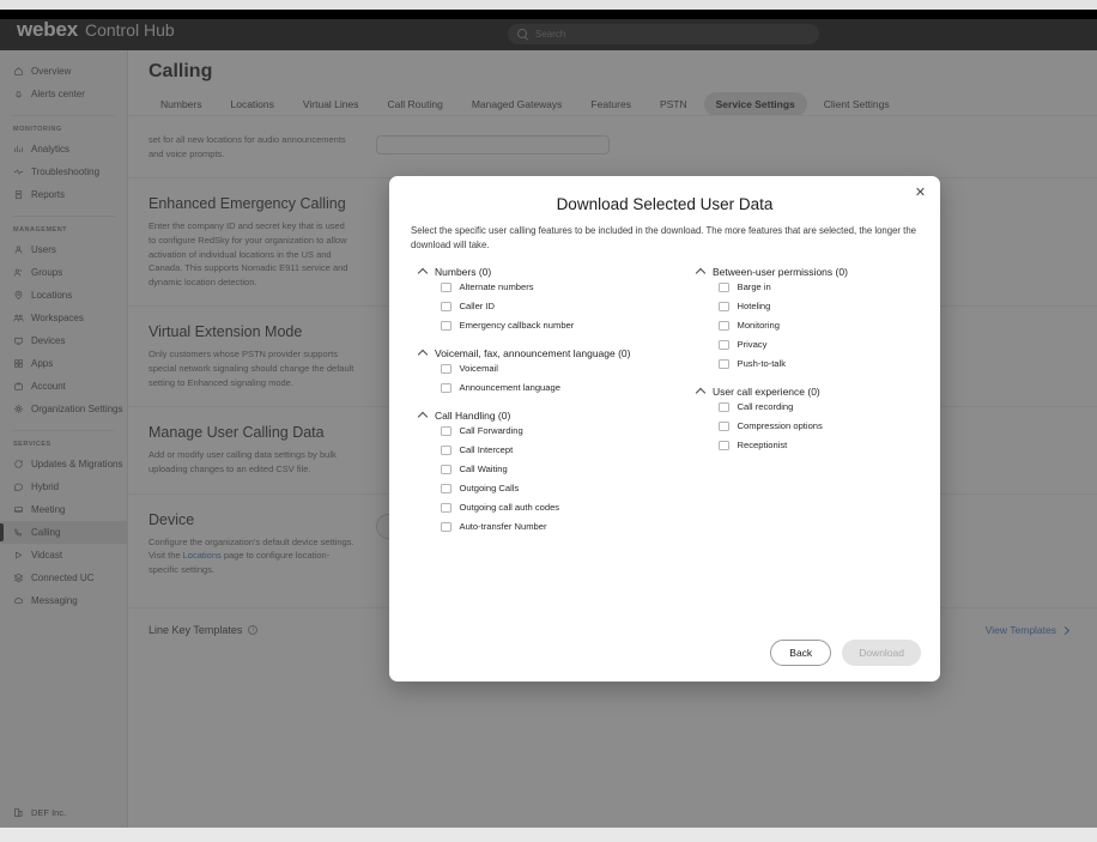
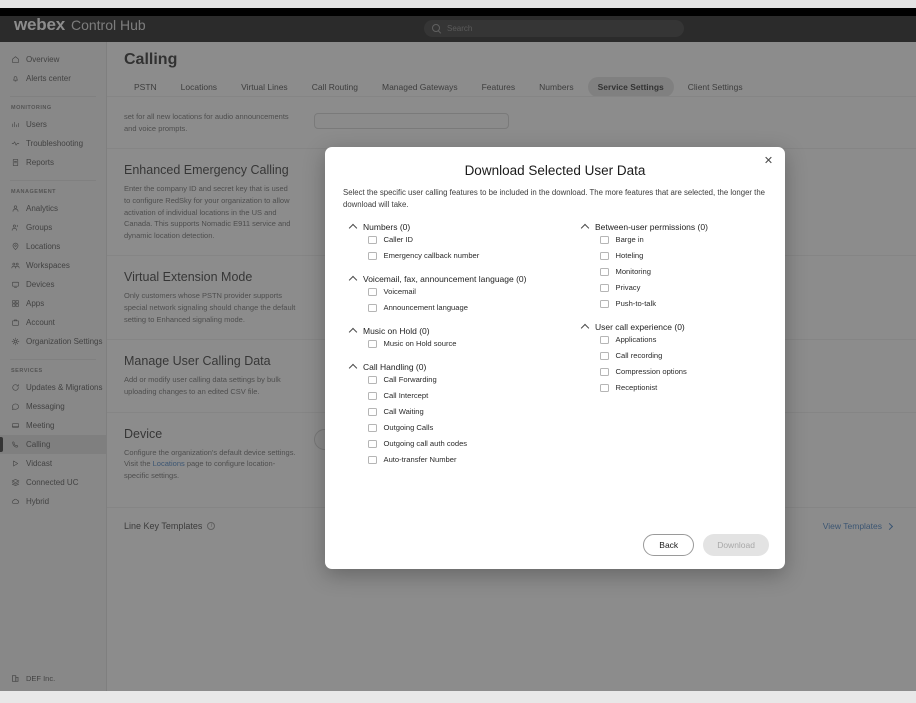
  webex
  Control Hub
  Search
  Overview
  Alerts center
- Analytics
+ Users
  Troubleshooting
  Reports
- Users
+ Analytics
  Groups
  Locations
  Workspaces
  Devices
  Apps
  Account
  Organization Settings
  Updates & Migrations
- Hybrid
+ Messaging
  Meeting
  Calling
  Vidcast
  Connected UC
- Messaging
+ Hybrid
  DEF Inc.
  Calling
- Numbers
+ PSTN
  Locations
  Virtual Lines
  Call Routing
  Managed Gateways
  Features
- PSTN
+ Numbers
  Service Settings
  Client Settings
  set for all new locations for audio announcements and voice prompts.
  Enhanced Emergency Calling
  Enter the company ID and secret key that is used to configure RedSky for your organization to allow activation of individual locations in the US and Canada. This supports Nomadic E911 service and dynamic location detection.
  Virtual Extension Mode
  Only customers whose PSTN provider supports special network signaling should change the default setting to Enhanced signaling mode.
  Manage User Calling Data
  Add or modify user calling data settings by bulk uploading changes to an edited CSV file.
  Device
  Configure the organization's default device settings. Visit the Locations page to configure location-specific settings.
  Line Key Templates
  View Templates
  ✕
  Download Selected User Data
  Select the specific user calling features to be included in the download. The more features that are selected, the longer the download will take.
  Numbers (0)
- Alternate numbers
  Caller ID
  Emergency callback number
  Voicemail, fax, announcement language (0)
  Voicemail
  Announcement language
+ Music on Hold (0)
+ Music on Hold source
  Call Handling (0)
  Call Forwarding
  Call Intercept
  Call Waiting
  Outgoing Calls
  Outgoing call auth codes
  Auto-transfer Number
  Between-user permissions (0)
  Barge in
  Hoteling
  Monitoring
  Privacy
  Push-to-talk
  User call experience (0)
+ Applications
  Call recording
  Compression options
  Receptionist
  Back
  Download
